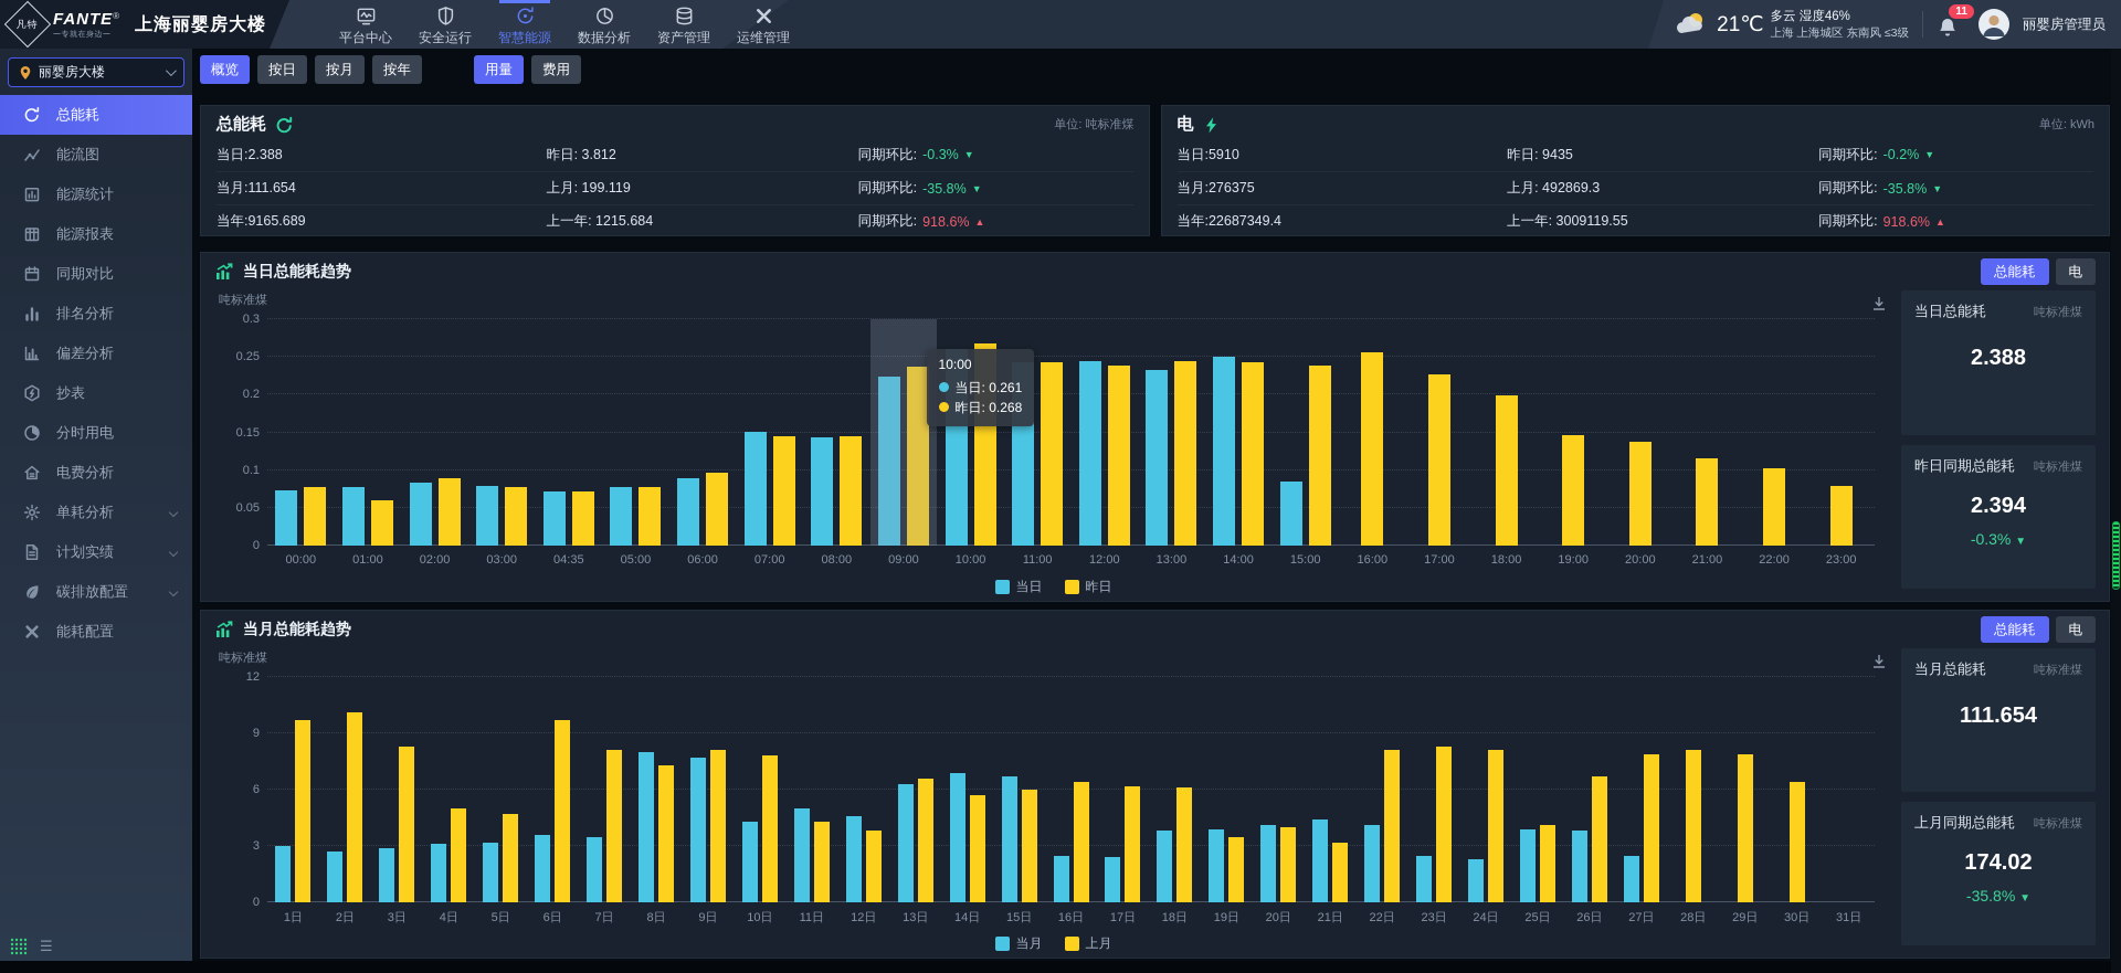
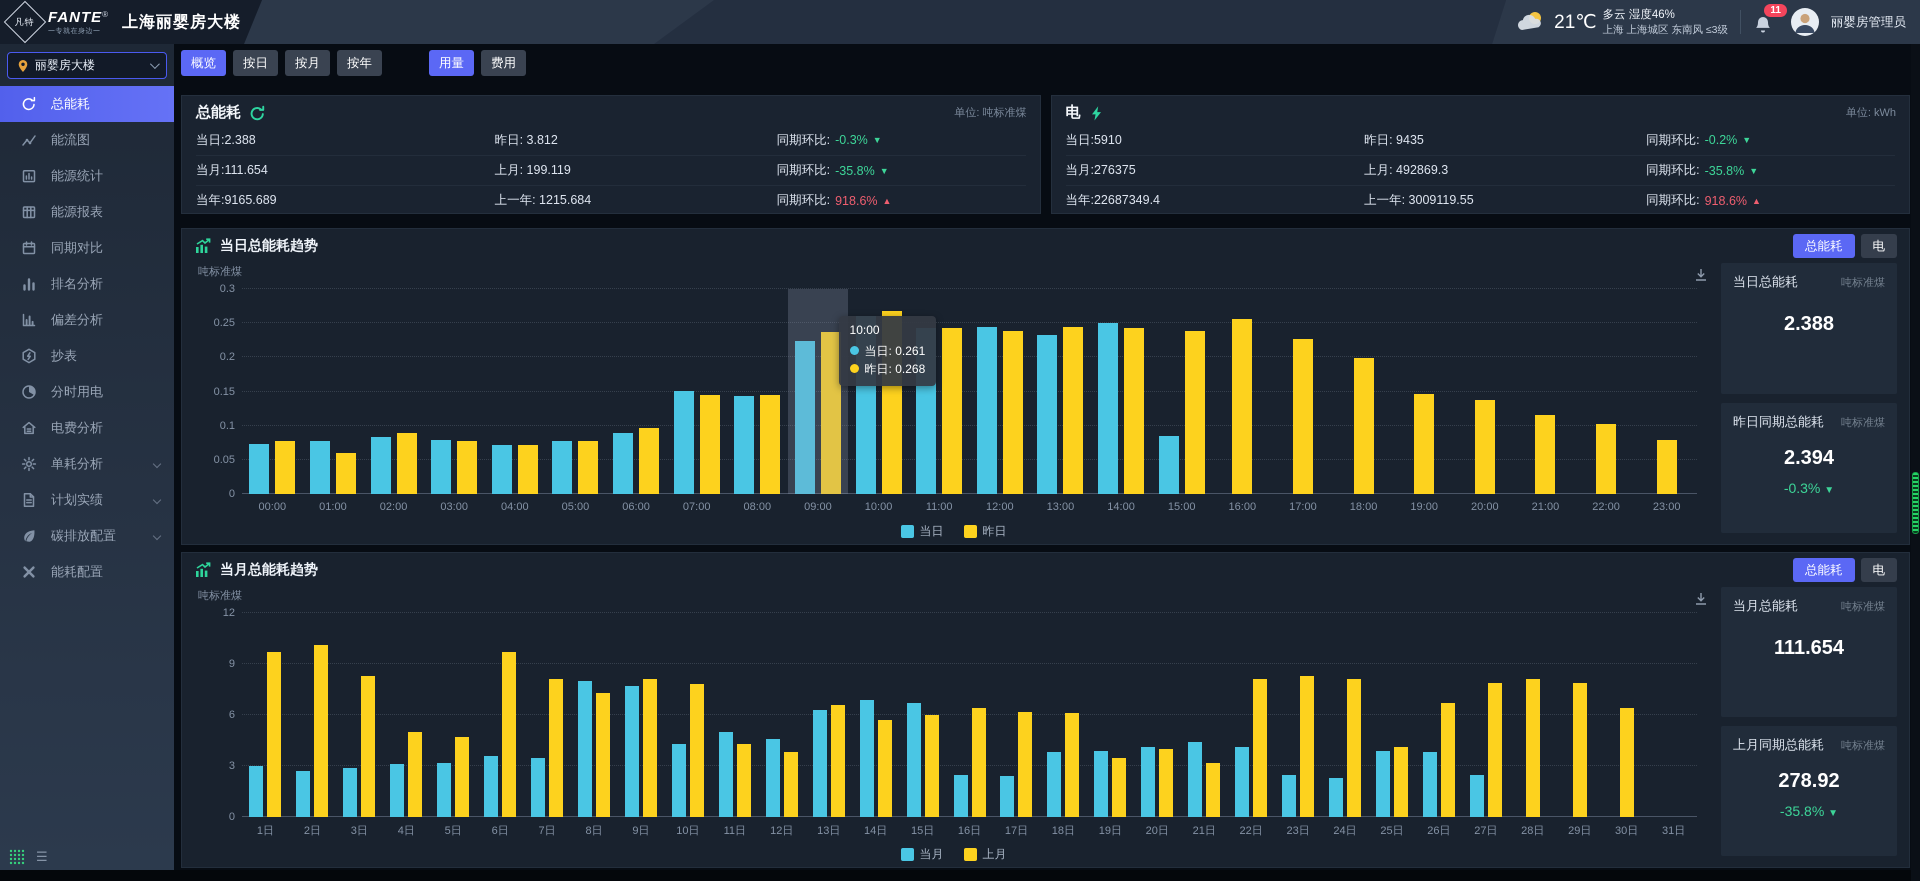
  FANTE®
  上海丽婴房大楼
- 平台中心
- 安全运行
- 智慧能源
- 数据分析
- 资产管理
- 运维管理
  21℃
  多云 湿度46%
  上海 上海城区 东南风 ≤3级
  11
  丽婴房管理员
  丽婴房大楼
  总能耗
  能流图
  能源统计
  能源报表
  同期对比
  排名分析
  偏差分析
  抄表
  分时用电
  电费分析
  单耗分析
  计划实绩
  碳排放配置
  能耗配置
  ☰
  概览
  按日
  按月
  按年
  用量
  费用
  总能耗
  单位: 吨标准煤
  当日:2.388
  昨日: 3.812
  同期环比:
  -0.3%
  ▼
  当月:111.654
  上月: 199.119
  同期环比:
  -35.8%
  ▼
  当年:9165.689
  上一年: 1215.684
  同期环比:
  918.6%
  ▲
  电
  单位: kWh
  当日:5910
  昨日: 9435
  同期环比:
  -0.2%
  ▼
  当月:276375
  上月: 492869.3
  同期环比:
  -35.8%
  ▼
  当年:22687349.4
  上一年: 3009119.55
  同期环比:
  918.6%
  ▲
  当日总能耗趋势
  总能耗
  电
  吨标准煤
  0
  0.05
  0.1
  0.15
  0.2
  0.25
  0.3
  00:00
  01:00
  02:00
  03:00
- 04:35
+ 04:00
  05:00
  06:00
  07:00
  08:00
  09:00
  10:00
  11:00
  12:00
  13:00
  14:00
  15:00
  16:00
  17:00
  18:00
  19:00
  20:00
  21:00
  22:00
  23:00
  10:00
  当日: 0.261
  昨日: 0.268
  当日
  昨日
  当日总能耗
  吨标准煤
  2.388
  昨日同期总能耗
  吨标准煤
  2.394
  -0.3% ▼
  当月总能耗趋势
  总能耗
  电
  吨标准煤
  0
  3
  6
  9
  12
  1日
  2日
  3日
  4日
  5日
  6日
  7日
  8日
  9日
  10日
  11日
  12日
  13日
  14日
  15日
  16日
  17日
  18日
  19日
  20日
  21日
  22日
  23日
  24日
  25日
  26日
  27日
  28日
  29日
  30日
  31日
  当月
  上月
  当月总能耗
  吨标准煤
  111.654
  上月同期总能耗
  吨标准煤
- 174.02
+ 278.92
  -35.8% ▼
